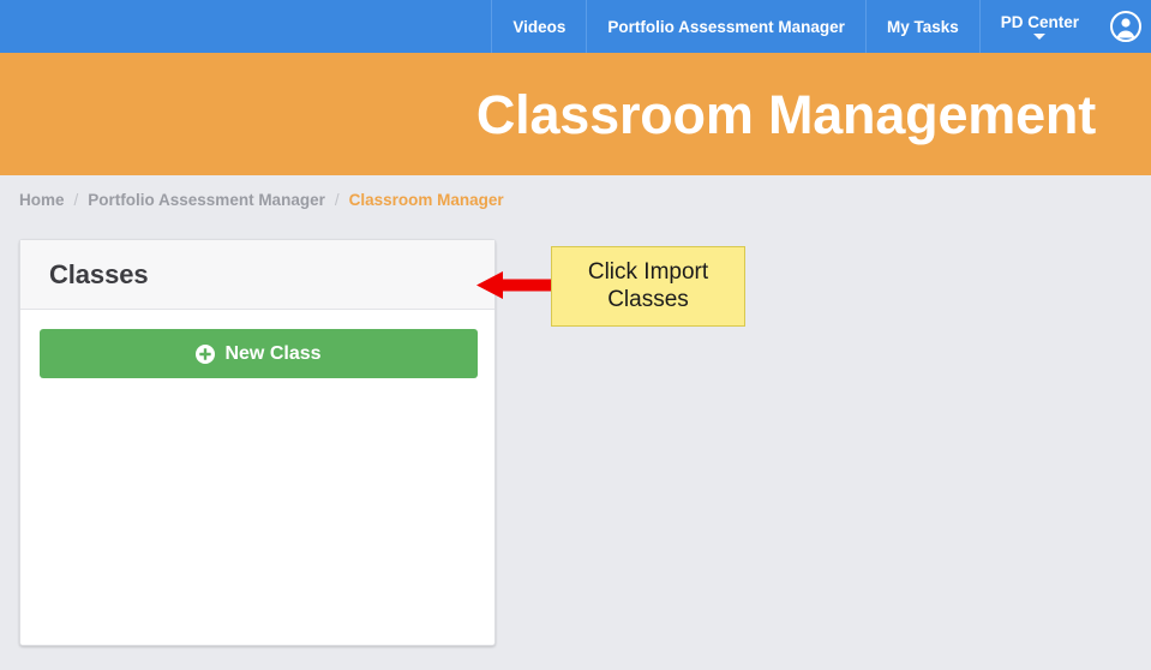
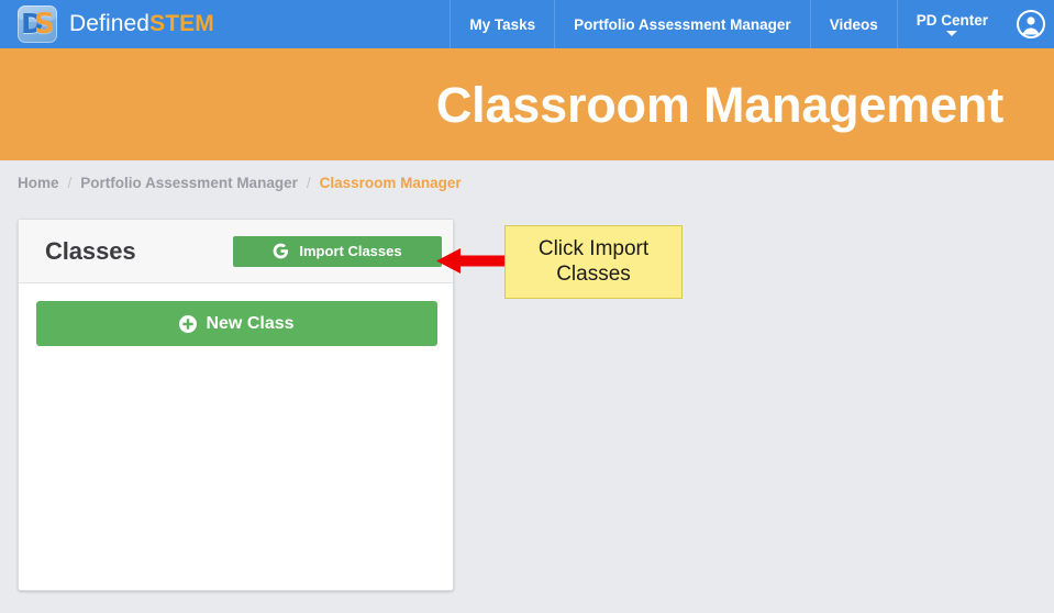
+ D
+ S
+ DefinedSTEM
- Videos
+ My Tasks
  Portfolio Assessment Manager
- My Tasks
+ Videos
  PD Center
  Classroom Management
  Home
  /
  Portfolio Assessment Manager
  /
  Classroom Manager
  Classes
+ Import Classes
  New Class
  Click Import Classes
